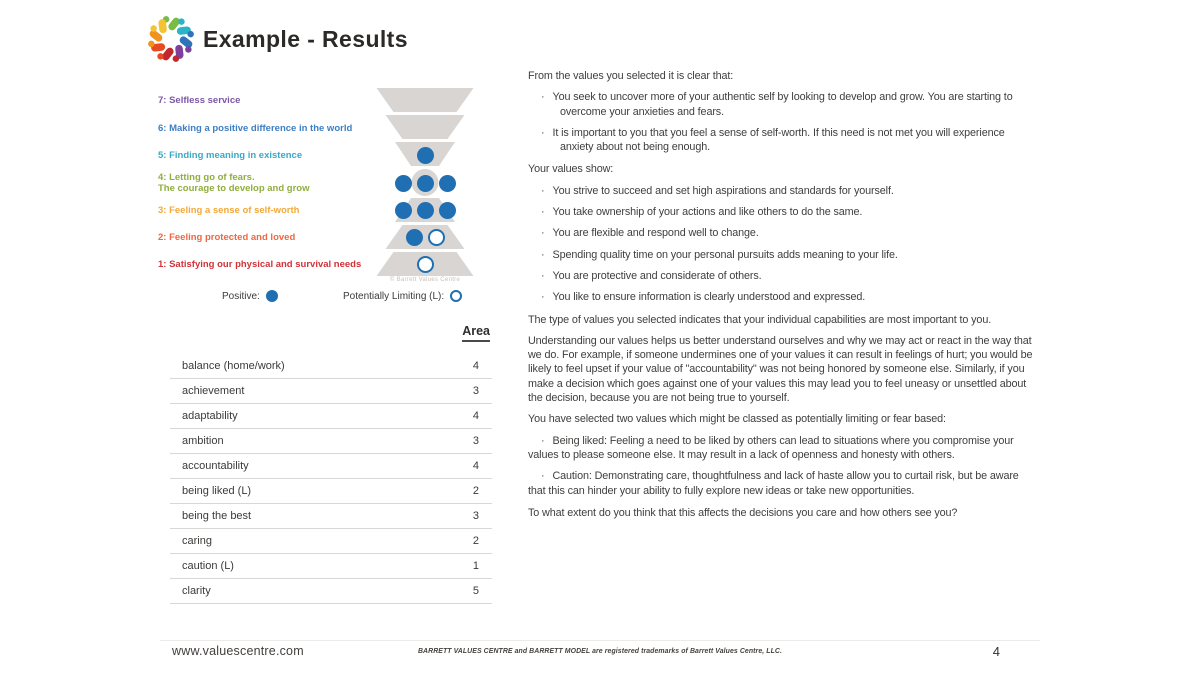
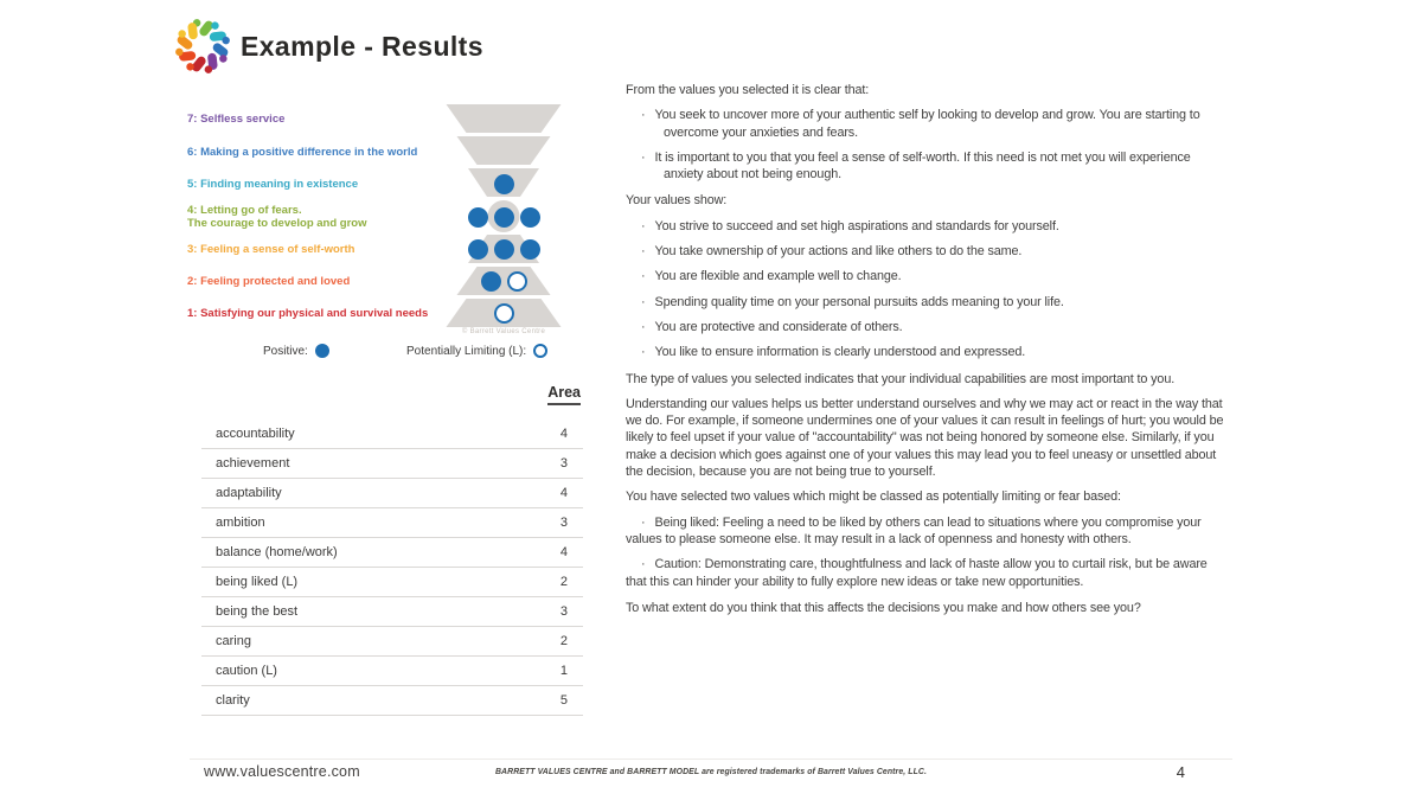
  Example - Results
  7: Selfless service
  6: Making a positive difference in the world
  5: Finding meaning in existence
  4: Letting go of fears.
  The courage to develop and grow
  3: Feeling a sense of self-worth
  2: Feeling protected and loved
  1: Satisfying our physical and survival needs
  Positive:
  Potentially Limiting (L):
  Area
- balance (home/work)
+ accountability
  4
  achievement
  3
  adaptability
  4
  ambition
  3
- accountability
+ balance (home/work)
  4
  being liked (L)
  2
  being the best
  3
  caring
  2
  caution (L)
  1
  clarity
  5
  From the values you selected it is clear that:
  · You seek to uncover more of your authentic self by looking to develop and grow. You are starting to overcome your anxieties and fears.
  · It is important to you that you feel a sense of self-worth. If this need is not met you will experience anxiety about not being enough.
  Your values show:
  · You strive to succeed and set high aspirations and standards for yourself.
  · You take ownership of your actions and like others to do the same.
- · You are flexible and respond well to change.
+ · You are flexible and example well to change.
  · Spending quality time on your personal pursuits adds meaning to your life.
  · You are protective and considerate of others.
  · You like to ensure information is clearly understood and expressed.
  The type of values you selected indicates that your individual capabilities are most important to you.
  Understanding our values helps us better understand ourselves and why we may act or react in the way that we do. For example, if someone undermines one of your values it can result in feelings of hurt; you would be likely to feel upset if your value of "accountability" was not being honored by someone else. Similarly, if you make a decision which goes against one of your values this may lead you to feel uneasy or unsettled about the decision, because you are not being true to yourself.
  You have selected two values which might be classed as potentially limiting or fear based:
  · Being liked: Feeling a need to be liked by others can lead to situations where you compromise your values to please someone else. It may result in a lack of openness and honesty with others.
  · Caution: Demonstrating care, thoughtfulness and lack of haste allow you to curtail risk, but be aware that this can hinder your ability to fully explore new ideas or take new opportunities.
- To what extent do you think that this affects the decisions you care and how others see you?
+ To what extent do you think that this affects the decisions you make and how others see you?
  www.valuescentre.com
  4
